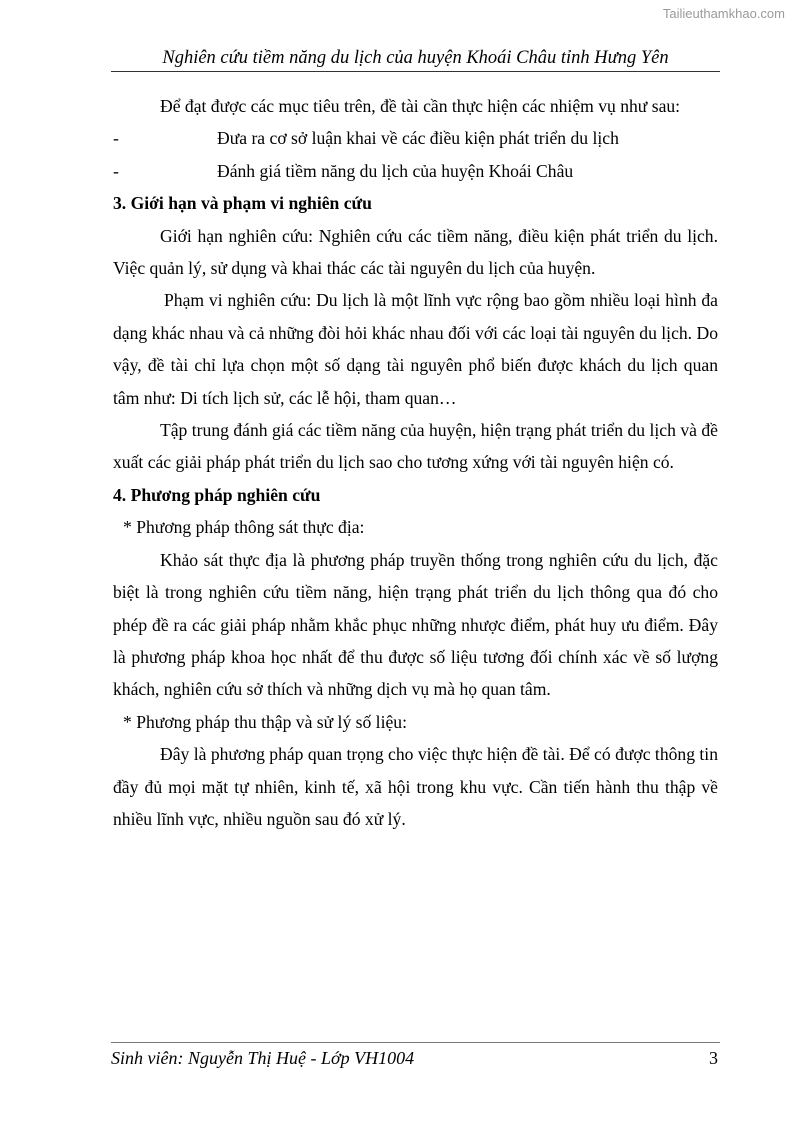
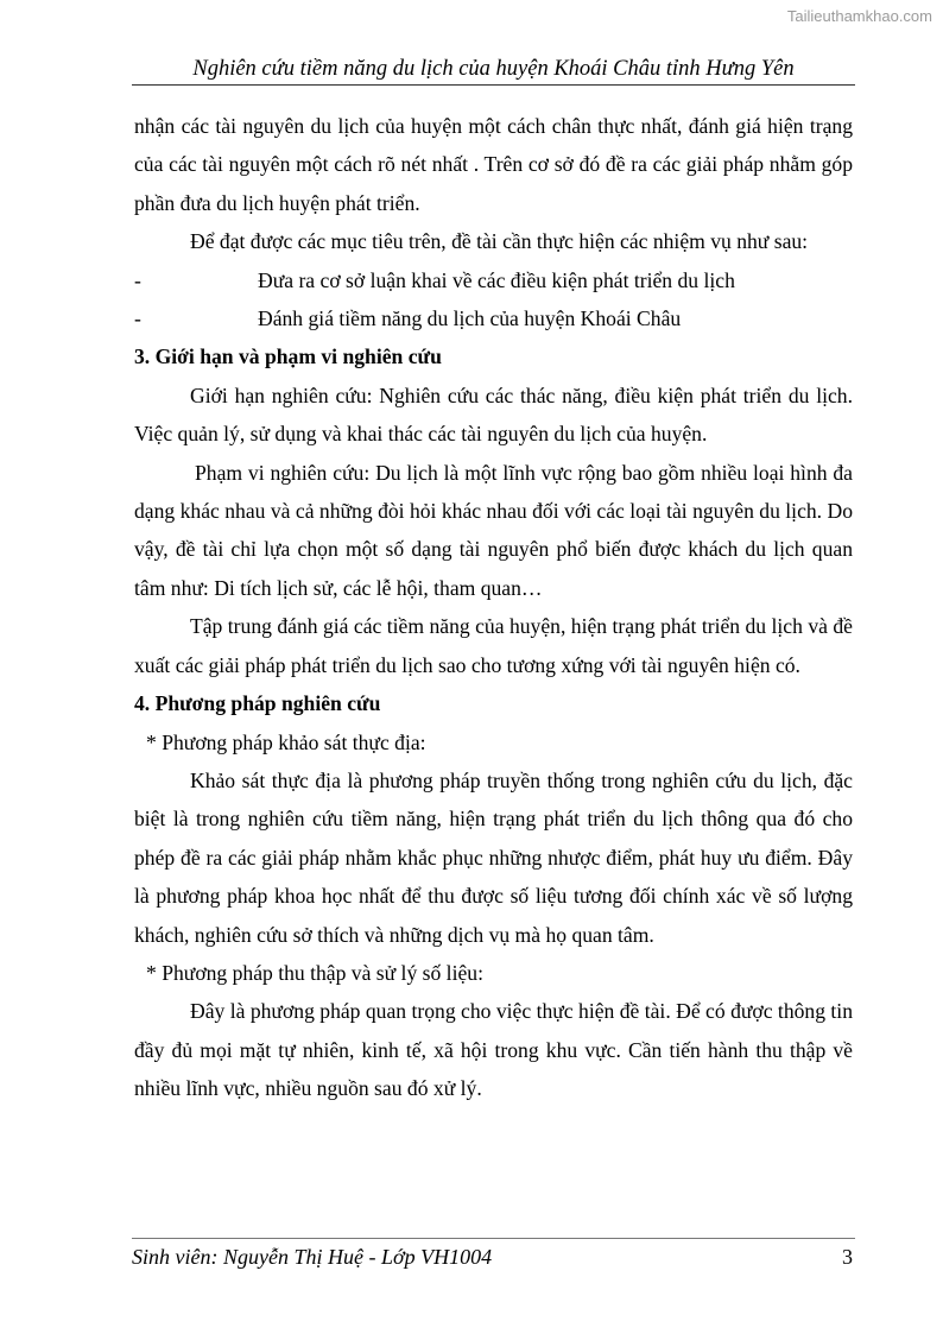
  Tailieuthamkhao.com
  Nghiên cứu tiềm năng du lịch của huyện Khoái Châu tỉnh Hưng Yên
+ nhận các tài nguyên du lịch của huyện một cách chân thực nhất, đánh giá hiện trạng của các tài nguyên một cách rõ nét nhất . Trên cơ sở đó đề ra các giải pháp nhằm góp phần đưa du lịch huyện phát triển.
  Để đạt được các mục tiêu trên, đề tài cần thực hiện các nhiệm vụ như sau:
  -
  Đưa ra cơ sở luận khai về các điều kiện phát triển du lịch
  -
  Đánh giá tiềm năng du lịch của huyện Khoái Châu
  3. Giới hạn và phạm vi nghiên cứu
- Giới hạn nghiên cứu: Nghiên cứu các tiềm năng, điều kiện phát triển du lịch. Việc quản lý, sử dụng và khai thác các tài nguyên du lịch của huyện.
+ Giới hạn nghiên cứu: Nghiên cứu các thác năng, điều kiện phát triển du lịch. Việc quản lý, sử dụng và khai thác các tài nguyên du lịch của huyện.
  Phạm vi nghiên cứu: Du lịch là một lĩnh vực rộng bao gồm nhiều loại hình đa dạng khác nhau và cả những đòi hỏi khác nhau đối với các loại tài nguyên du lịch. Do vậy, đề tài chỉ lựa chọn một số dạng tài nguyên phổ biến được khách du lịch quan tâm như: Di tích lịch sử, các lễ hội, tham quan…
  Tập trung đánh giá các tiềm năng của huyện, hiện trạng phát triển du lịch và đề xuất các giải pháp phát triển du lịch sao cho tương xứng với tài nguyên hiện có.
  4. Phương pháp nghiên cứu
- * Phương pháp thông sát thực địa:
+ * Phương pháp khảo sát thực địa:
  Khảo sát thực địa là phương pháp truyền thống trong nghiên cứu du lịch, đặc biệt là trong nghiên cứu tiềm năng, hiện trạng phát triển du lịch thông qua đó cho phép đề ra các giải pháp nhằm khắc phục những nhược điểm, phát huy ưu điểm. Đây là phương pháp khoa học nhất để thu được số liệu tương đối chính xác về số lượng khách, nghiên cứu sở thích và những dịch vụ mà họ quan tâm.
  * Phương pháp thu thập và sử lý số liệu:
  Đây là phương pháp quan trọng cho việc thực hiện đề tài. Để có được thông tin đầy đủ mọi mặt tự nhiên, kinh tế, xã hội trong khu vực. Cần tiến hành thu thập về nhiều lĩnh vực, nhiều nguồn sau đó xử lý.
  Sinh viên: Nguyễn Thị Huệ - Lớp VH1004
  3
